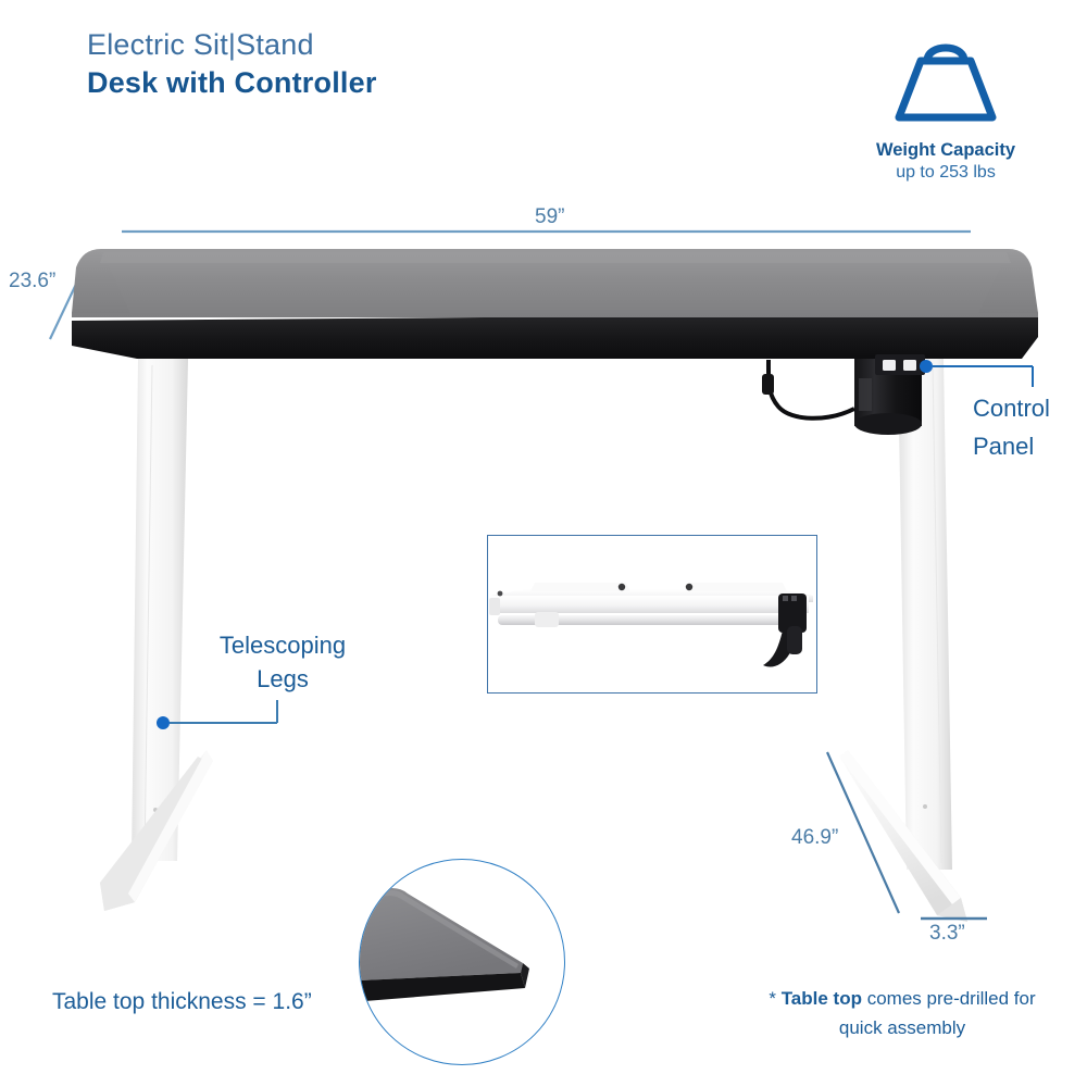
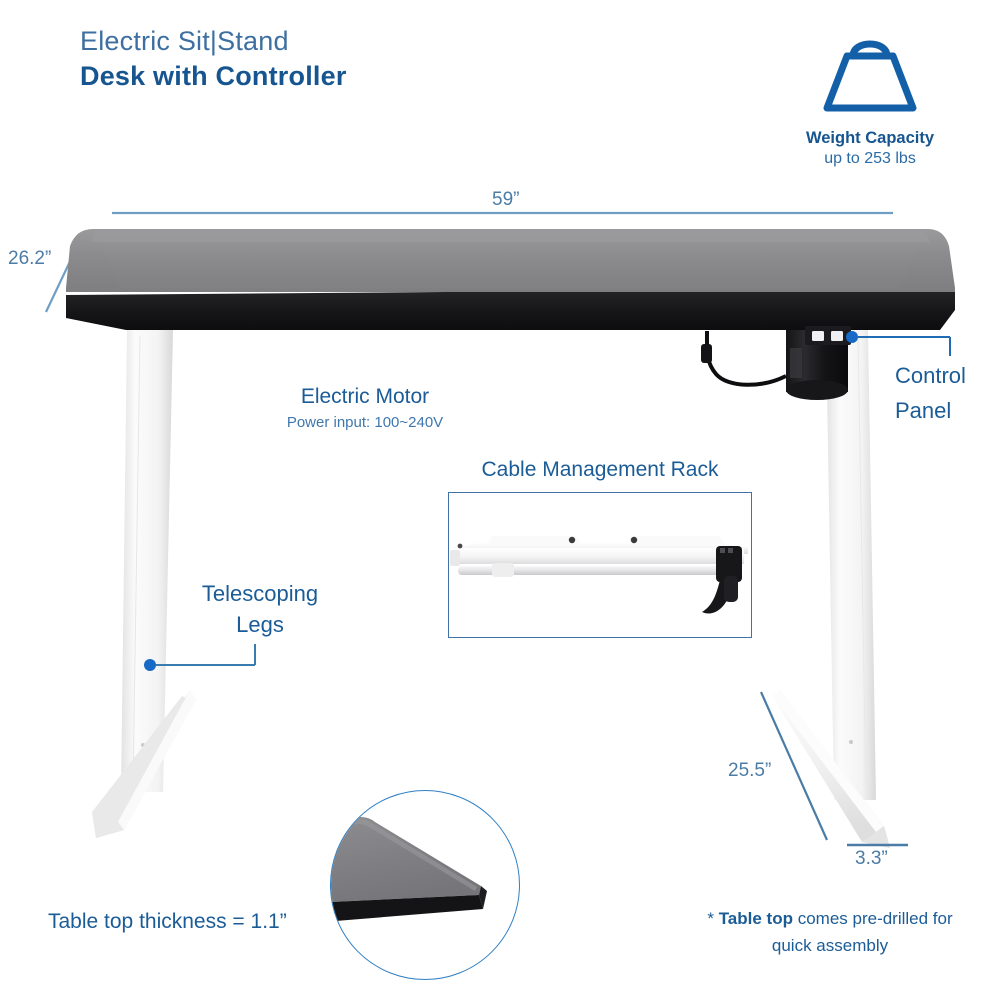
  Electric Sit|Stand
  Desk with Controller
  Weight Capacity
  up to 253 lbs
  59”
- 23.6”
+ 26.2”
- 46.9”
+ 25.5”
  3.3”
+ Electric Motor
+ Power input: 100~240V
  Control
  Panel
  Telescoping
  Legs
+ Cable Management Rack
- Table top thickness = 1.6”
+ Table top thickness = 1.1”
  * Table top comes pre-drilled for
  quick assembly
